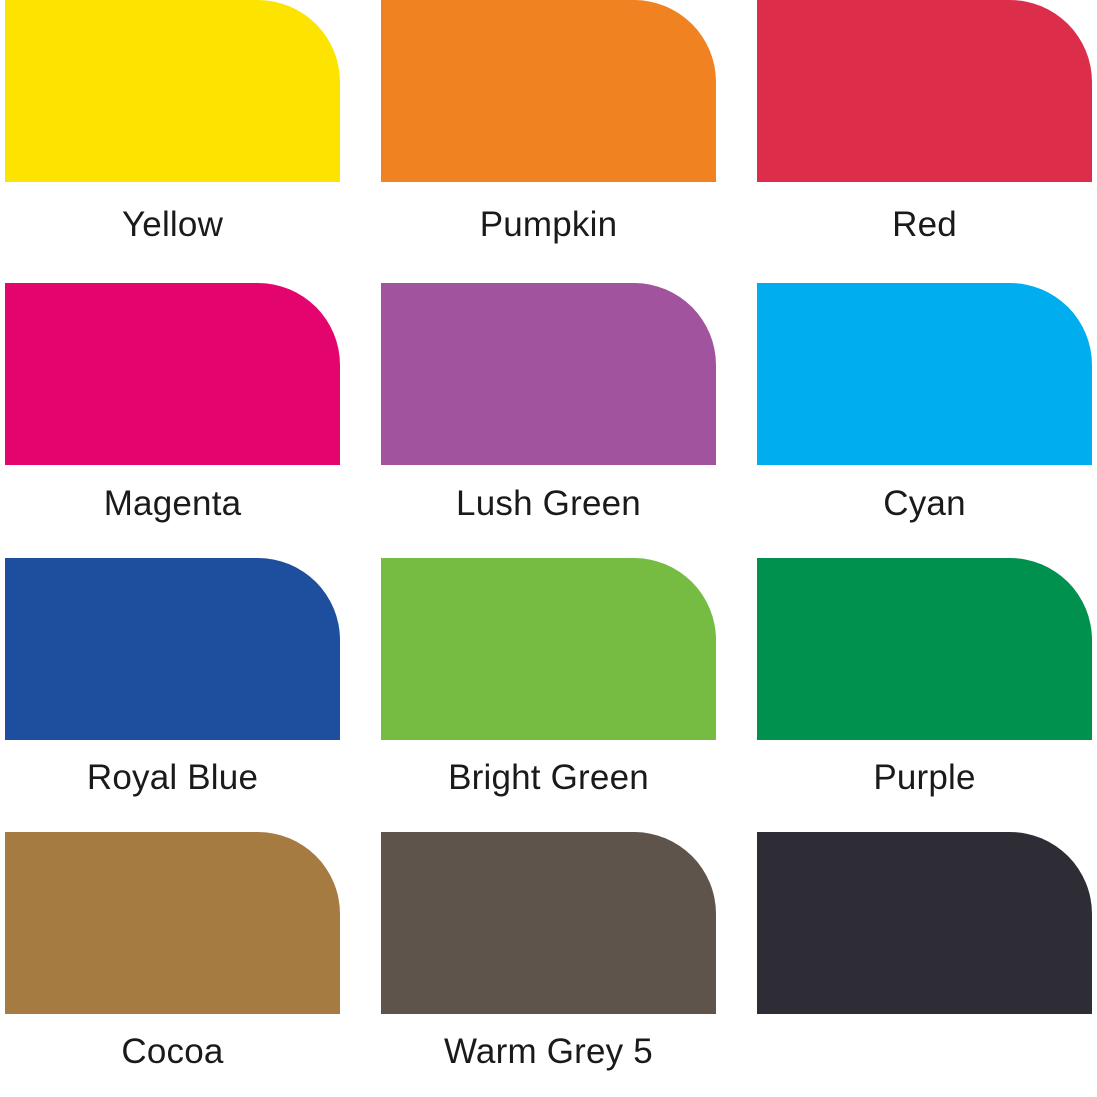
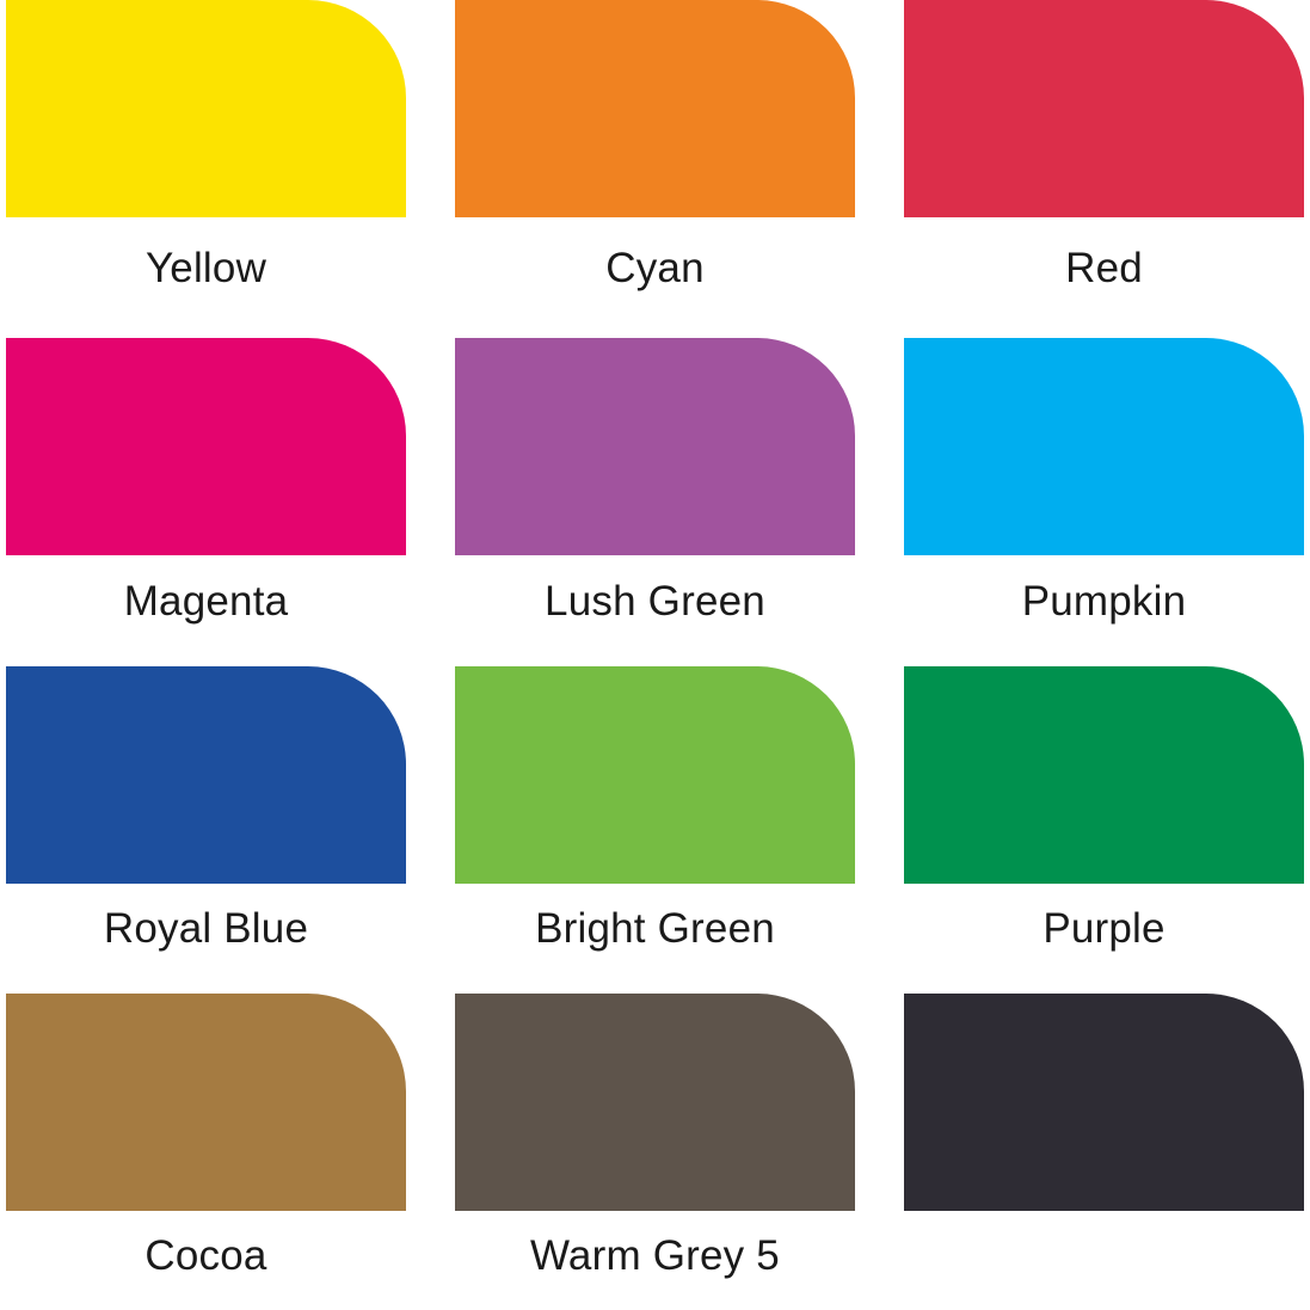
  Yellow
- Pumpkin
+ Cyan
  Red
  Magenta
  Lush Green
- Cyan
+ Pumpkin
  Royal Blue
  Bright Green
  Purple
  Cocoa
  Warm Grey 5
